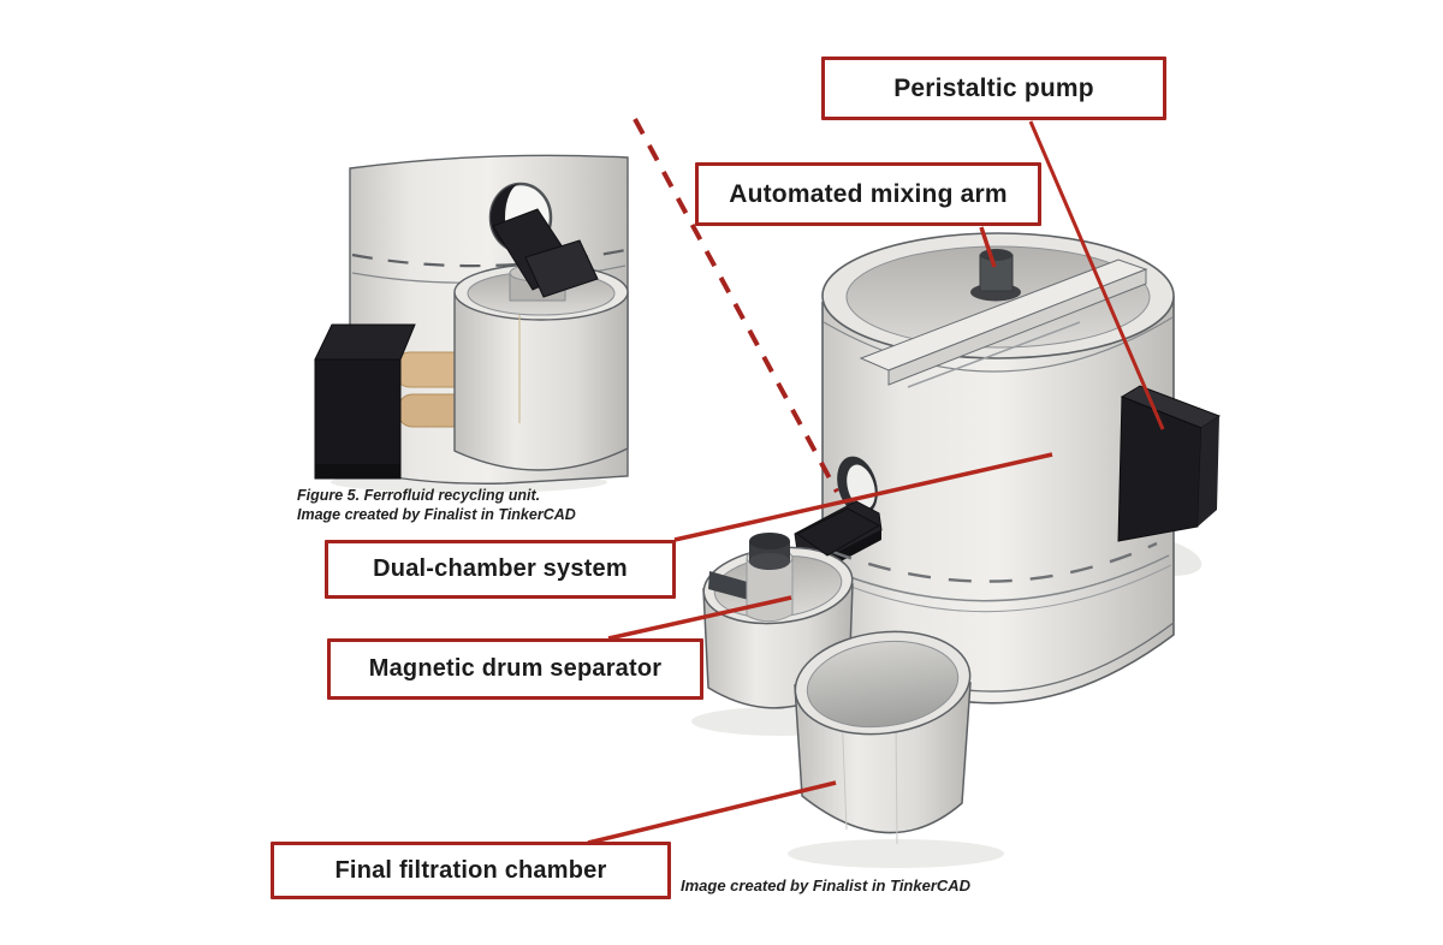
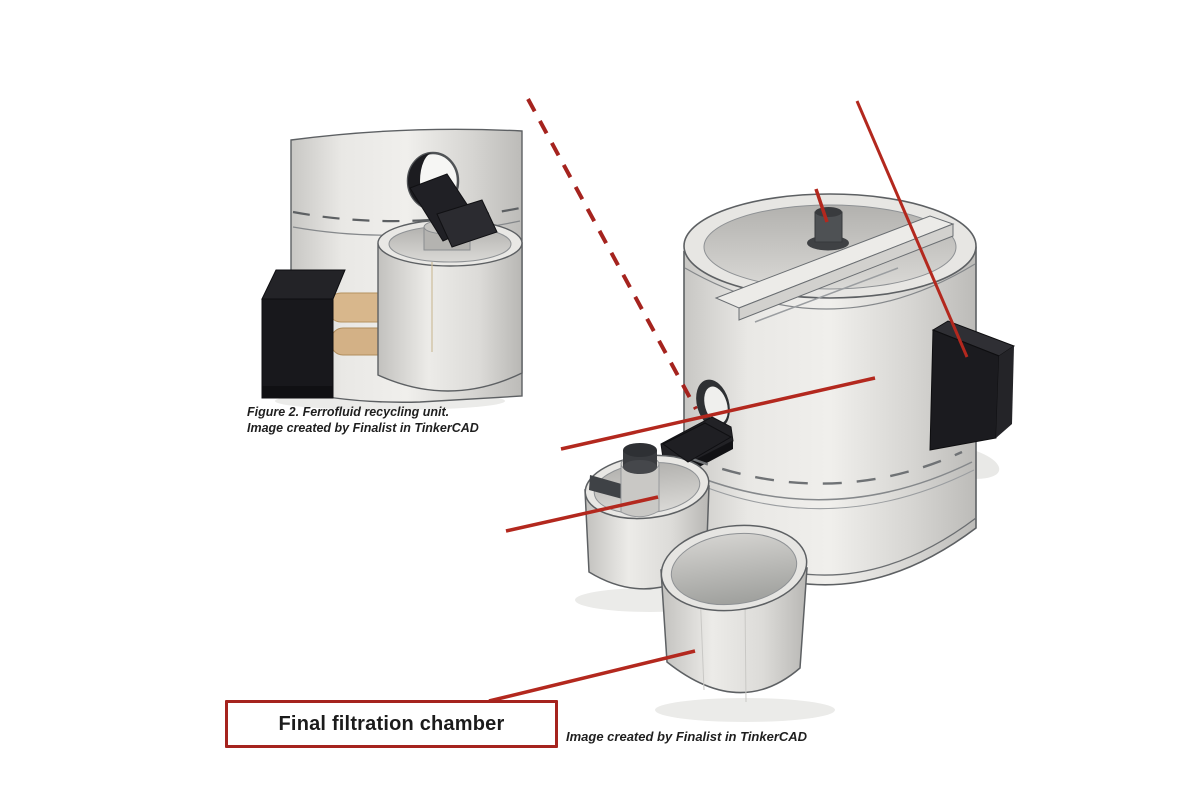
- Peristaltic pump
- Automated mixing arm
- Dual-chamber system
- Magnetic drum separator
  Final filtration chamber
- Figure 5. Ferrofluid recycling unit.
+ Figure 2. Ferrofluid recycling unit.
  Image created by Finalist in TinkerCAD
  Image created by Finalist in TinkerCAD
